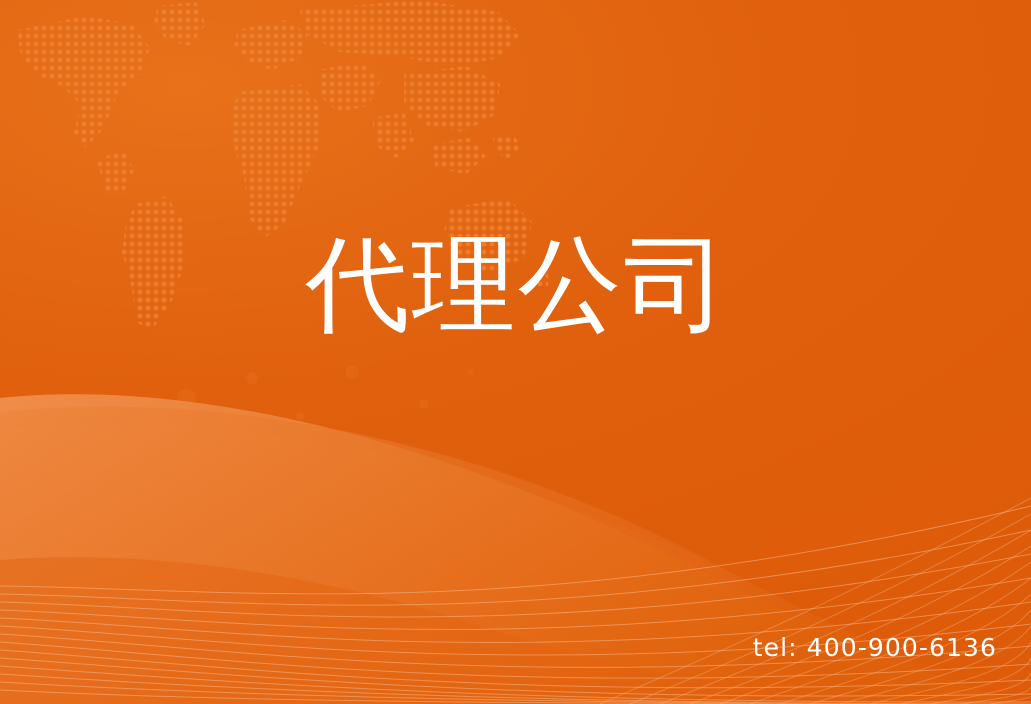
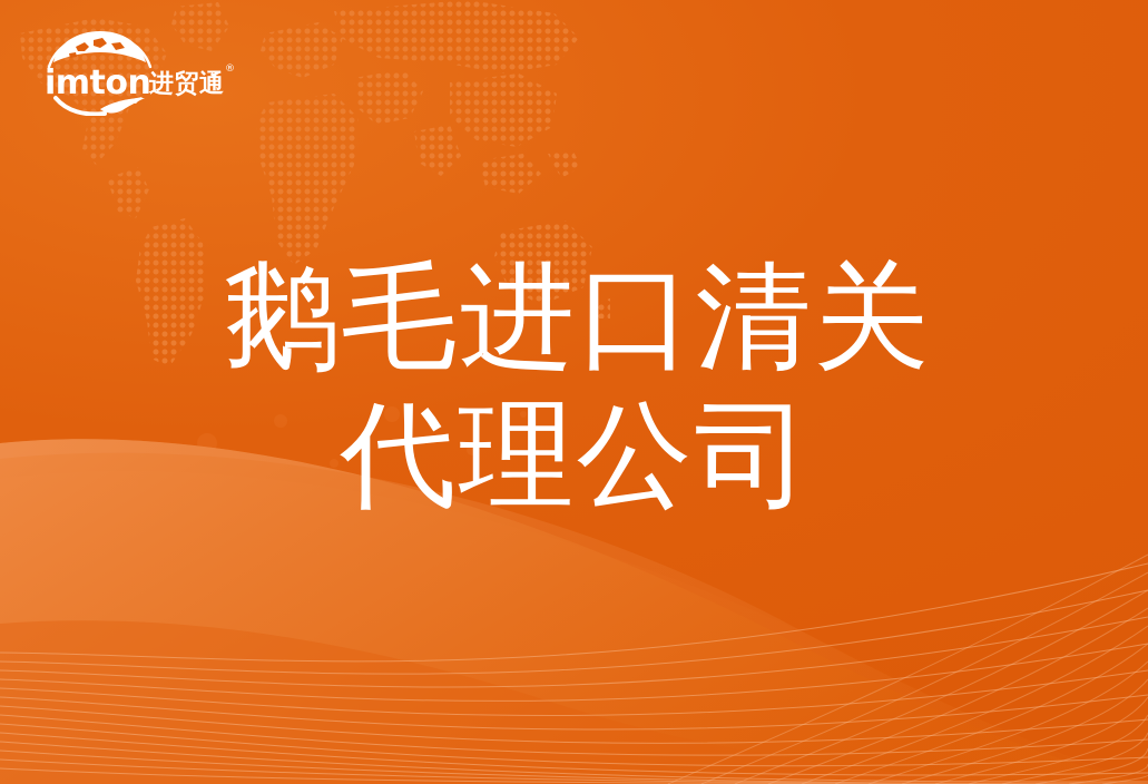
+ imton
+ 进贸通
+ ®
+ 鹅毛进口清关
  代理公司
- tel: 400-900-6136
